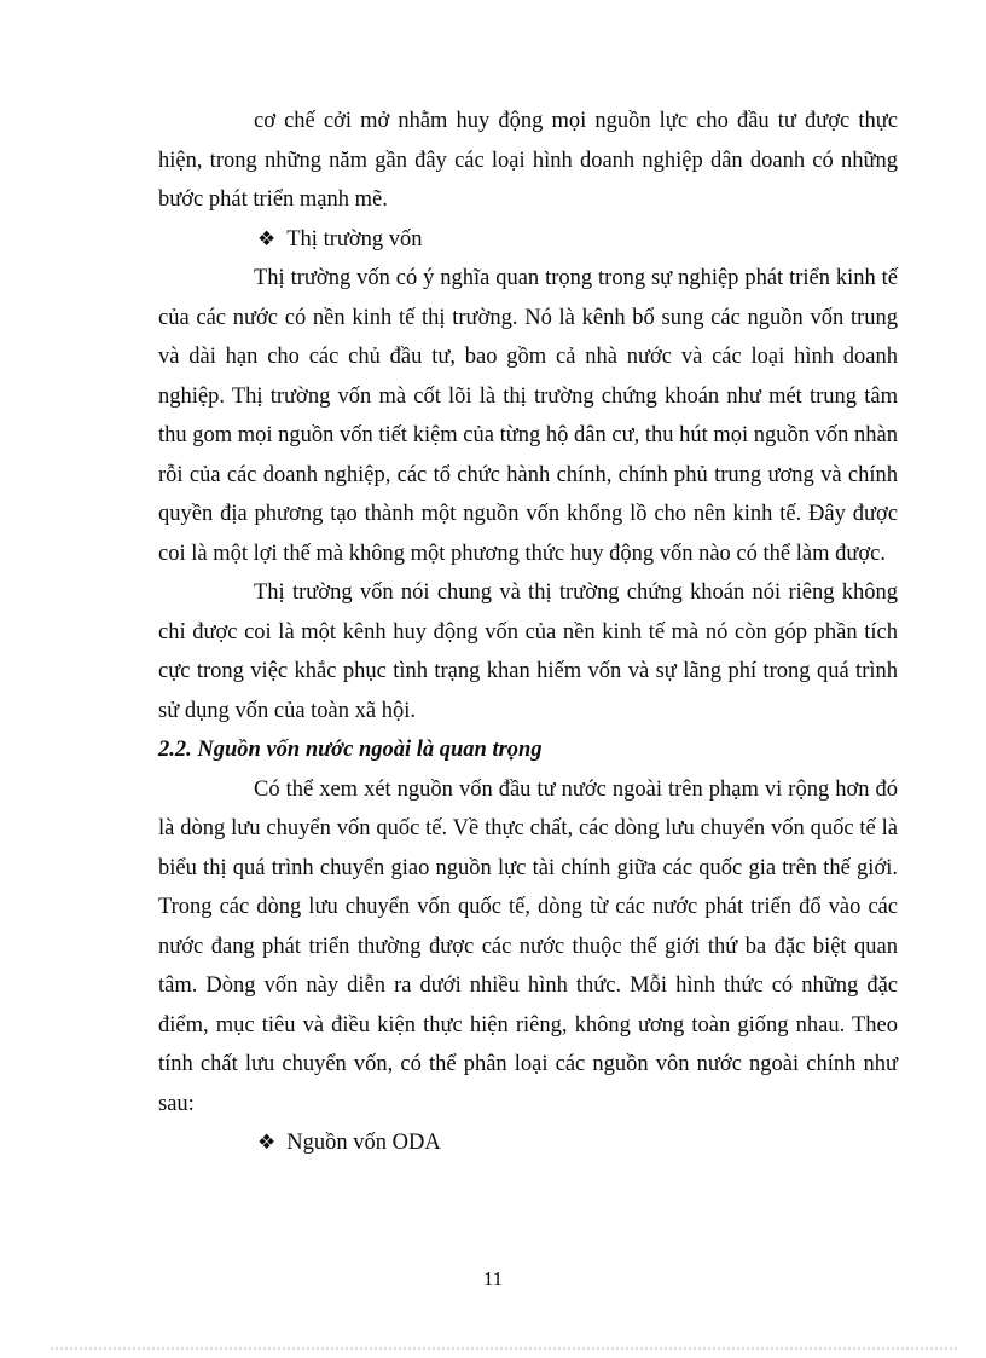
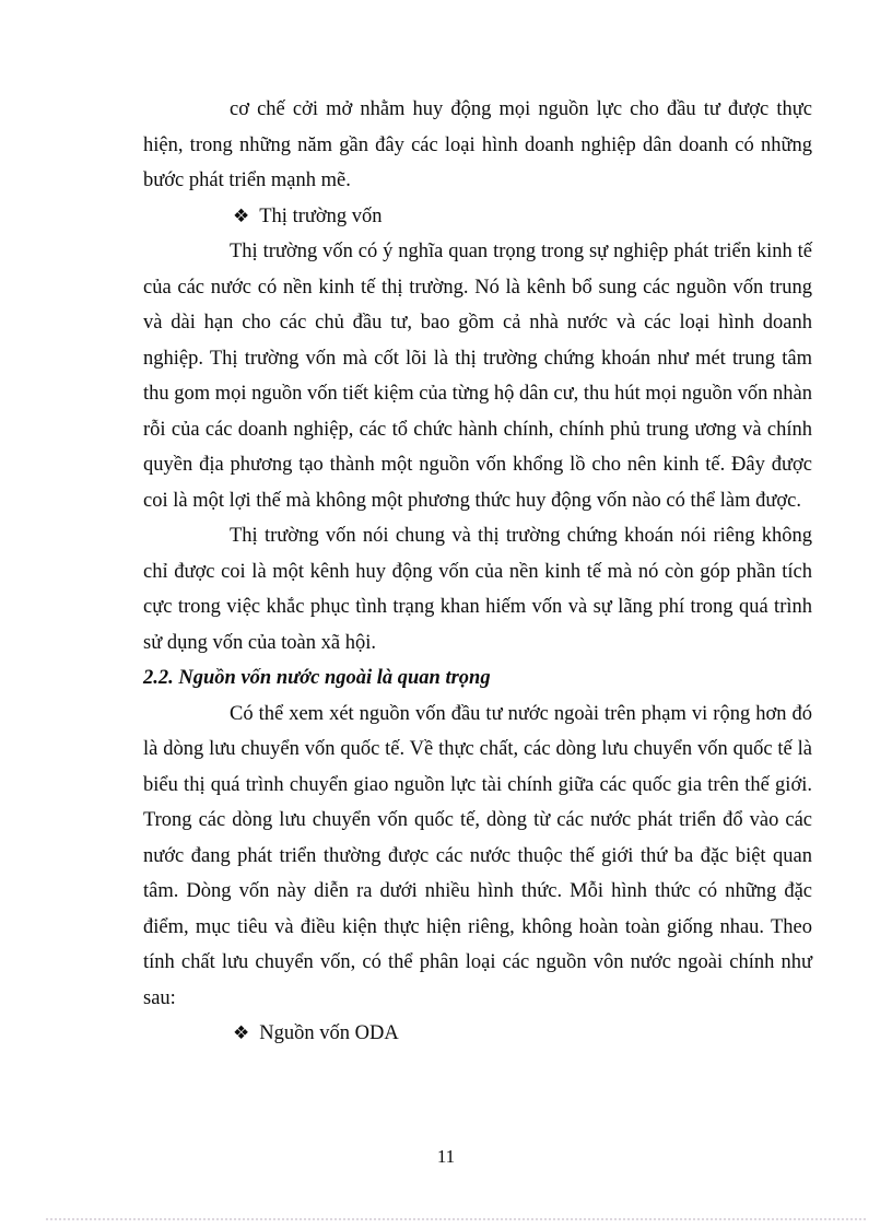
  cơ chế cởi mở nhằm huy động mọi nguồn lực cho đầu tư được thực hiện, trong những năm gần đây các loại hình doanh nghiệp dân doanh có những bước phát triển mạnh mẽ.
  ❖ Thị trường vốn
  Thị trường vốn có ý nghĩa quan trọng trong sự nghiệp phát triển kinh tế của các nước có nền kinh tế thị trường. Nó là kênh bổ sung các nguồn vốn trung và dài hạn cho các chủ đầu tư, bao gồm cả nhà nước và các loại hình doanh nghiệp. Thị trường vốn mà cốt lõi là thị trường chứng khoán như mét trung tâm thu gom mọi nguồn vốn tiết kiệm của từng hộ dân cư, thu hút mọi nguồn vốn nhàn rỗi của các doanh nghiệp, các tổ chức hành chính, chính phủ trung ương và chính quyền địa phương tạo thành một nguồn vốn khổng lồ cho nên kinh tế. Đây được coi là một lợi thế mà không một phương thức huy động vốn nào có thể làm được.
  Thị trường vốn nói chung và thị trường chứng khoán nói riêng không chỉ được coi là một kênh huy động vốn của nền kinh tế mà nó còn góp phần tích cực trong việc khắc phục tình trạng khan hiếm vốn và sự lãng phí trong quá trình sử dụng vốn của toàn xã hội.
  2.2. Nguồn vốn nước ngoài là quan trọng
- Có thể xem xét nguồn vốn đầu tư nước ngoài trên phạm vi rộng hơn đó là dòng lưu chuyển vốn quốc tế. Về thực chất, các dòng lưu chuyển vốn quốc tế là biểu thị quá trình chuyển giao nguồn lực tài chính giữa các quốc gia trên thế giới. Trong các dòng lưu chuyển vốn quốc tế, dòng từ các nước phát triển đổ vào các nước đang phát triển thường được các nước thuộc thế giới thứ ba đặc biệt quan tâm. Dòng vốn này diễn ra dưới nhiều hình thức. Mỗi hình thức có những đặc điểm, mục tiêu và điều kiện thực hiện riêng, không ương toàn giống nhau. Theo tính chất lưu chuyển vốn, có thể phân loại các nguồn vôn nước ngoài chính như sau:
+ Có thể xem xét nguồn vốn đầu tư nước ngoài trên phạm vi rộng hơn đó là dòng lưu chuyển vốn quốc tế. Về thực chất, các dòng lưu chuyển vốn quốc tế là biểu thị quá trình chuyển giao nguồn lực tài chính giữa các quốc gia trên thế giới. Trong các dòng lưu chuyển vốn quốc tế, dòng từ các nước phát triển đổ vào các nước đang phát triển thường được các nước thuộc thế giới thứ ba đặc biệt quan tâm. Dòng vốn này diễn ra dưới nhiều hình thức. Mỗi hình thức có những đặc điểm, mục tiêu và điều kiện thực hiện riêng, không hoàn toàn giống nhau. Theo tính chất lưu chuyển vốn, có thể phân loại các nguồn vôn nước ngoài chính như sau:
  ❖ Nguồn vốn ODA
  11
